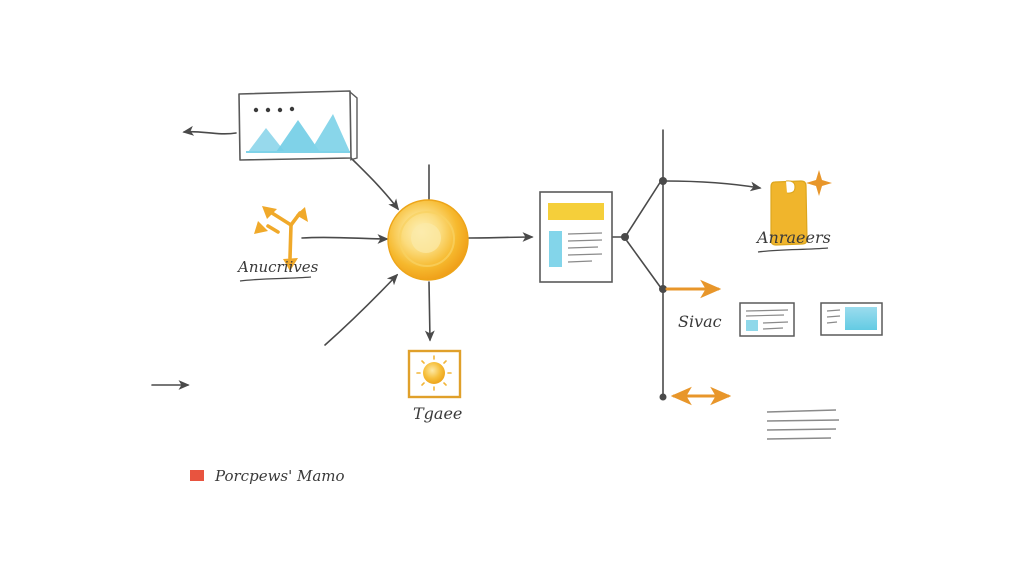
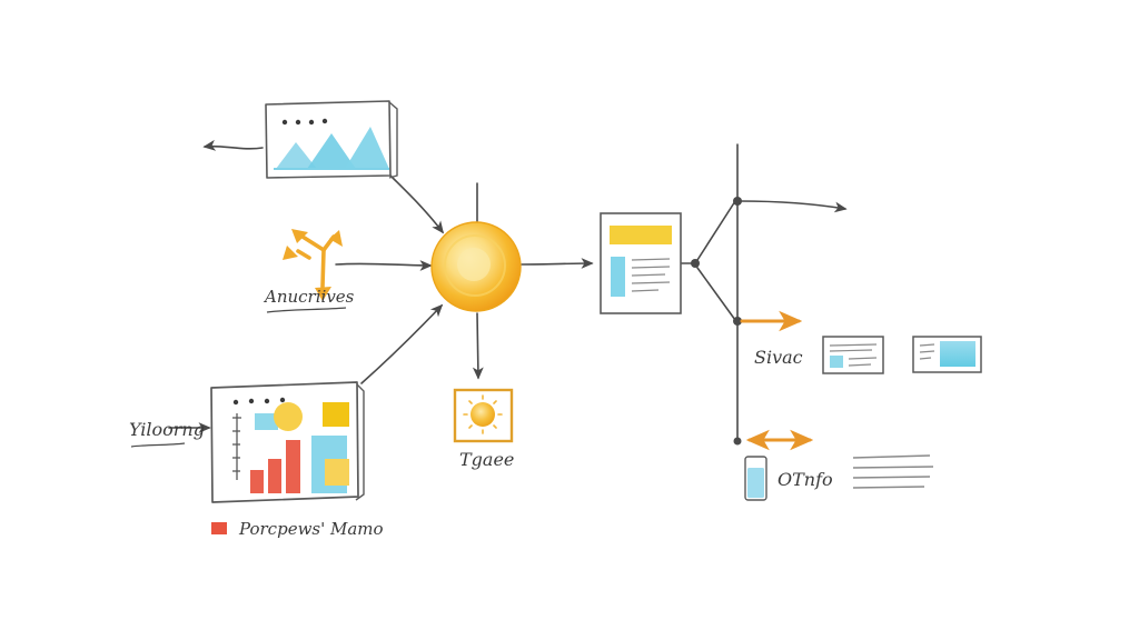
  Anucriives
- Anraeers
  Sivac
+ OTnfo
+ Yiloorng
  Porcpews' Mamo
  Tgaee
